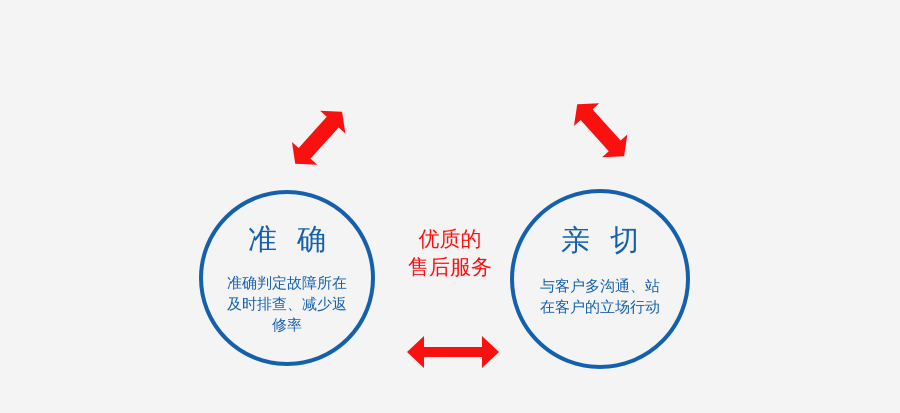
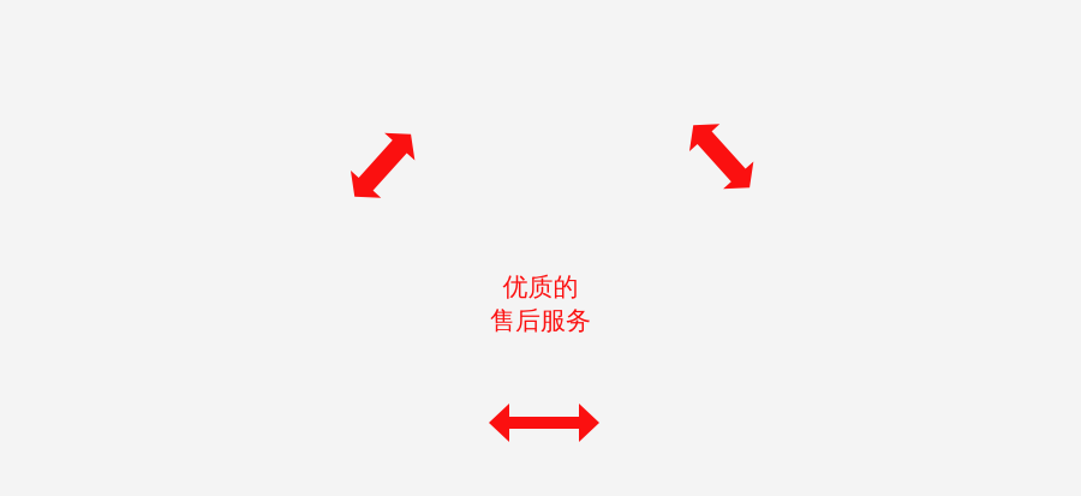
- 准 确
- 准确判定故障所在
- 及时排查、减少返
- 修率
- 亲 切
- 与客户多沟通、站
- 在客户的立场行动
  优质的
  售后服务
